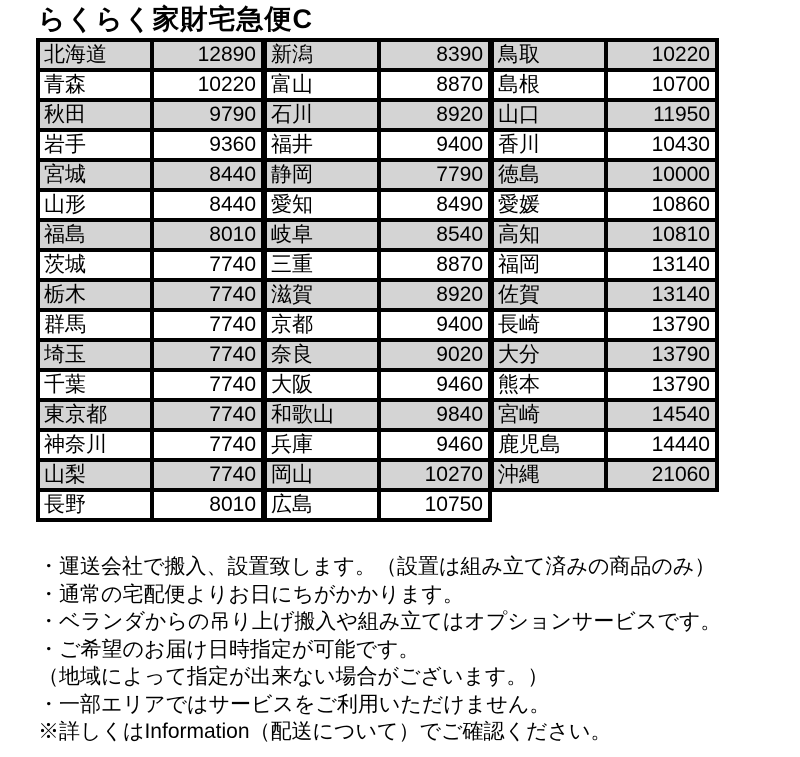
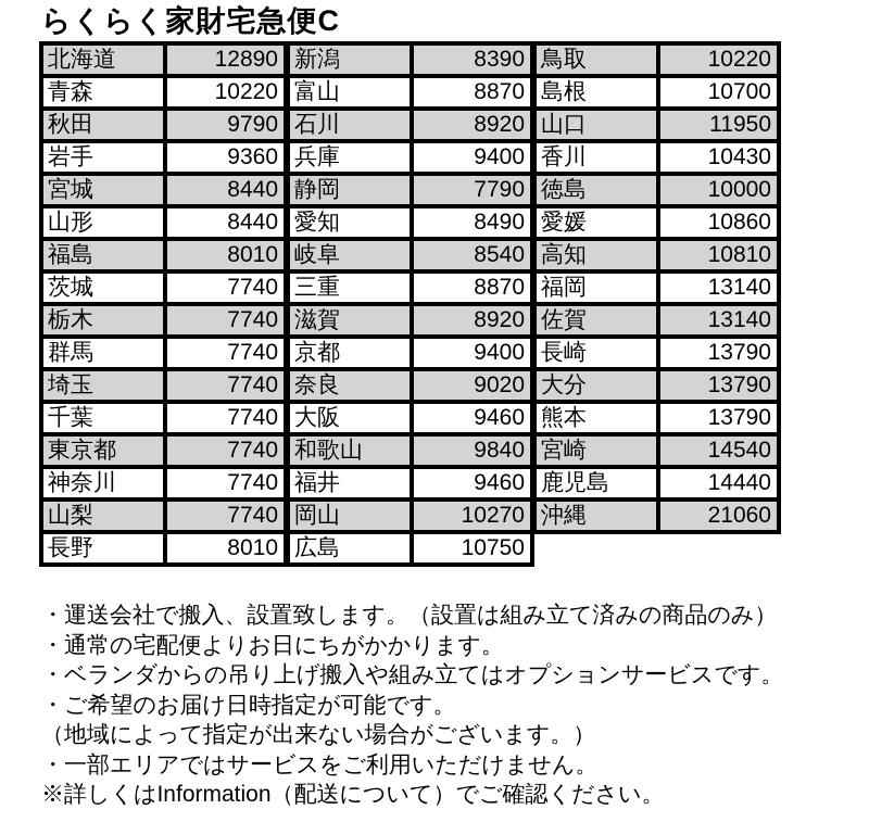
  らくらく家財宅急便C
  北海道	12890
  青森	10220
  秋田	9790
  岩手	9360
  宮城	8440
  山形	8440
  福島	8010
  茨城	7740
  栃木	7740
  群馬	7740
  埼玉	7740
  千葉	7740
  東京都	7740
  神奈川	7740
  山梨	7740
  長野	8010
  新潟	8390
  富山	8870
  石川	8920
- 福井	9400
+ 兵庫	9400
  静岡	7790
  愛知	8490
  岐阜	8540
  三重	8870
  滋賀	8920
  京都	9400
  奈良	9020
  大阪	9460
  和歌山	9840
- 兵庫	9460
+ 福井	9460
  岡山	10270
  広島	10750
  鳥取	10220
  島根	10700
  山口	11950
  香川	10430
  徳島	10000
  愛媛	10860
  高知	10810
  福岡	13140
  佐賀	13140
  長崎	13790
  大分	13790
  熊本	13790
  宮崎	14540
  鹿児島	14440
  沖縄	21060
  ・運送会社で搬入、設置致します。（設置は組み立て済みの商品のみ）
  ・通常の宅配便よりお日にちがかかります。
  ・ベランダからの吊り上げ搬入や組み立てはオプションサービスです。
  ・ご希望のお届け日時指定が可能です。
  （地域によって指定が出来ない場合がございます。）
  ・一部エリアではサービスをご利用いただけません。
  ※詳しくはInformation（配送について）でご確認ください。
